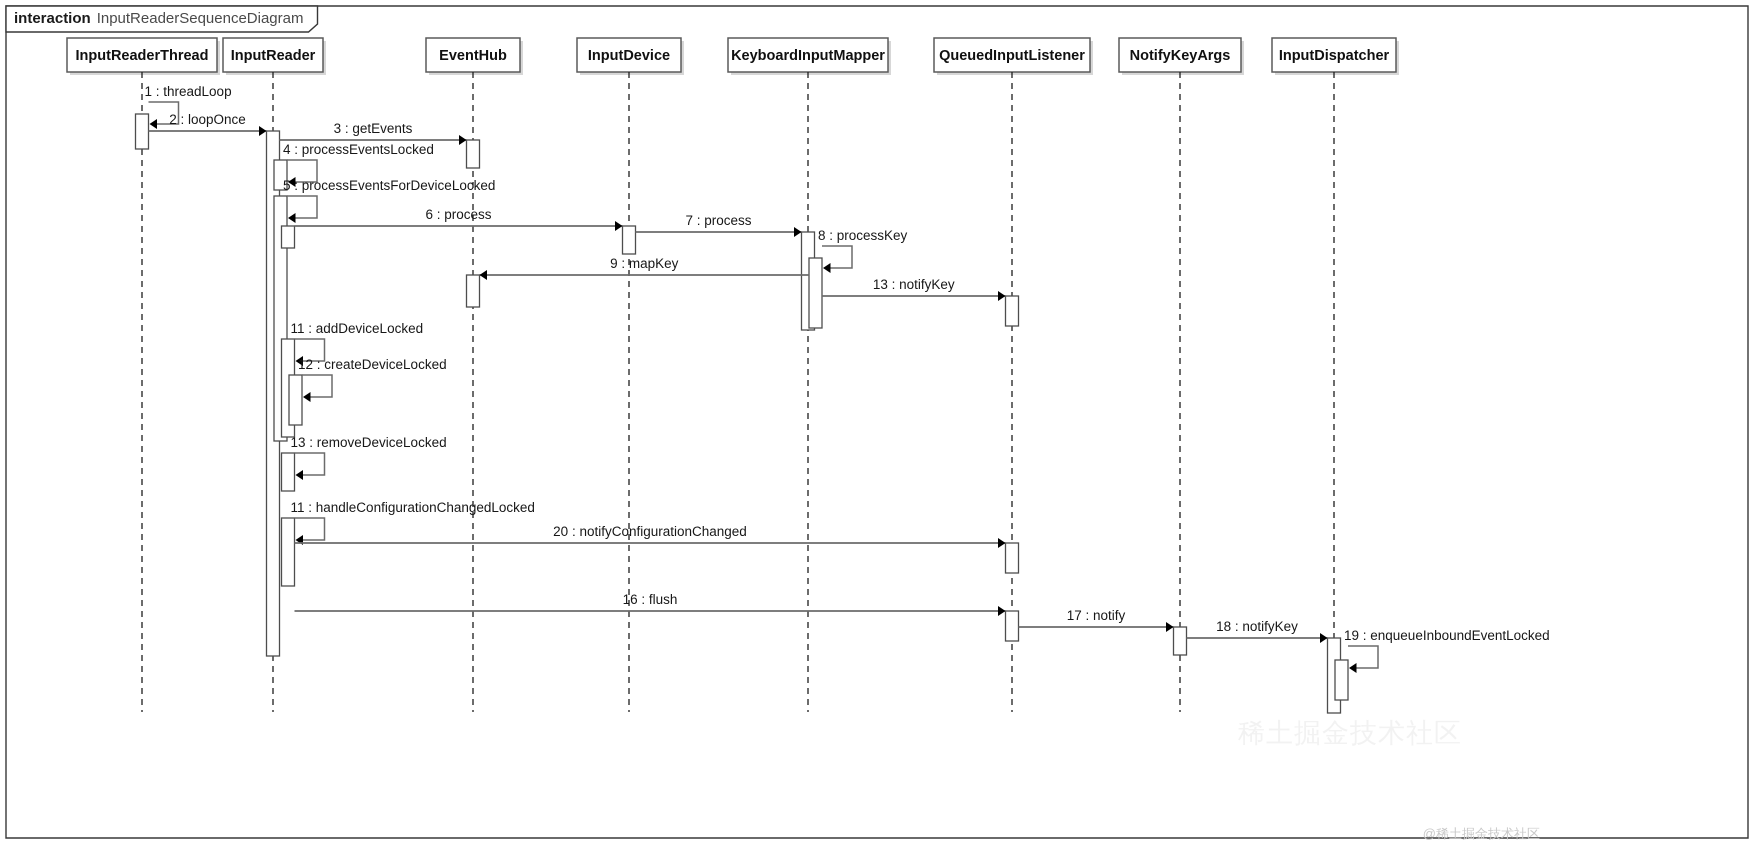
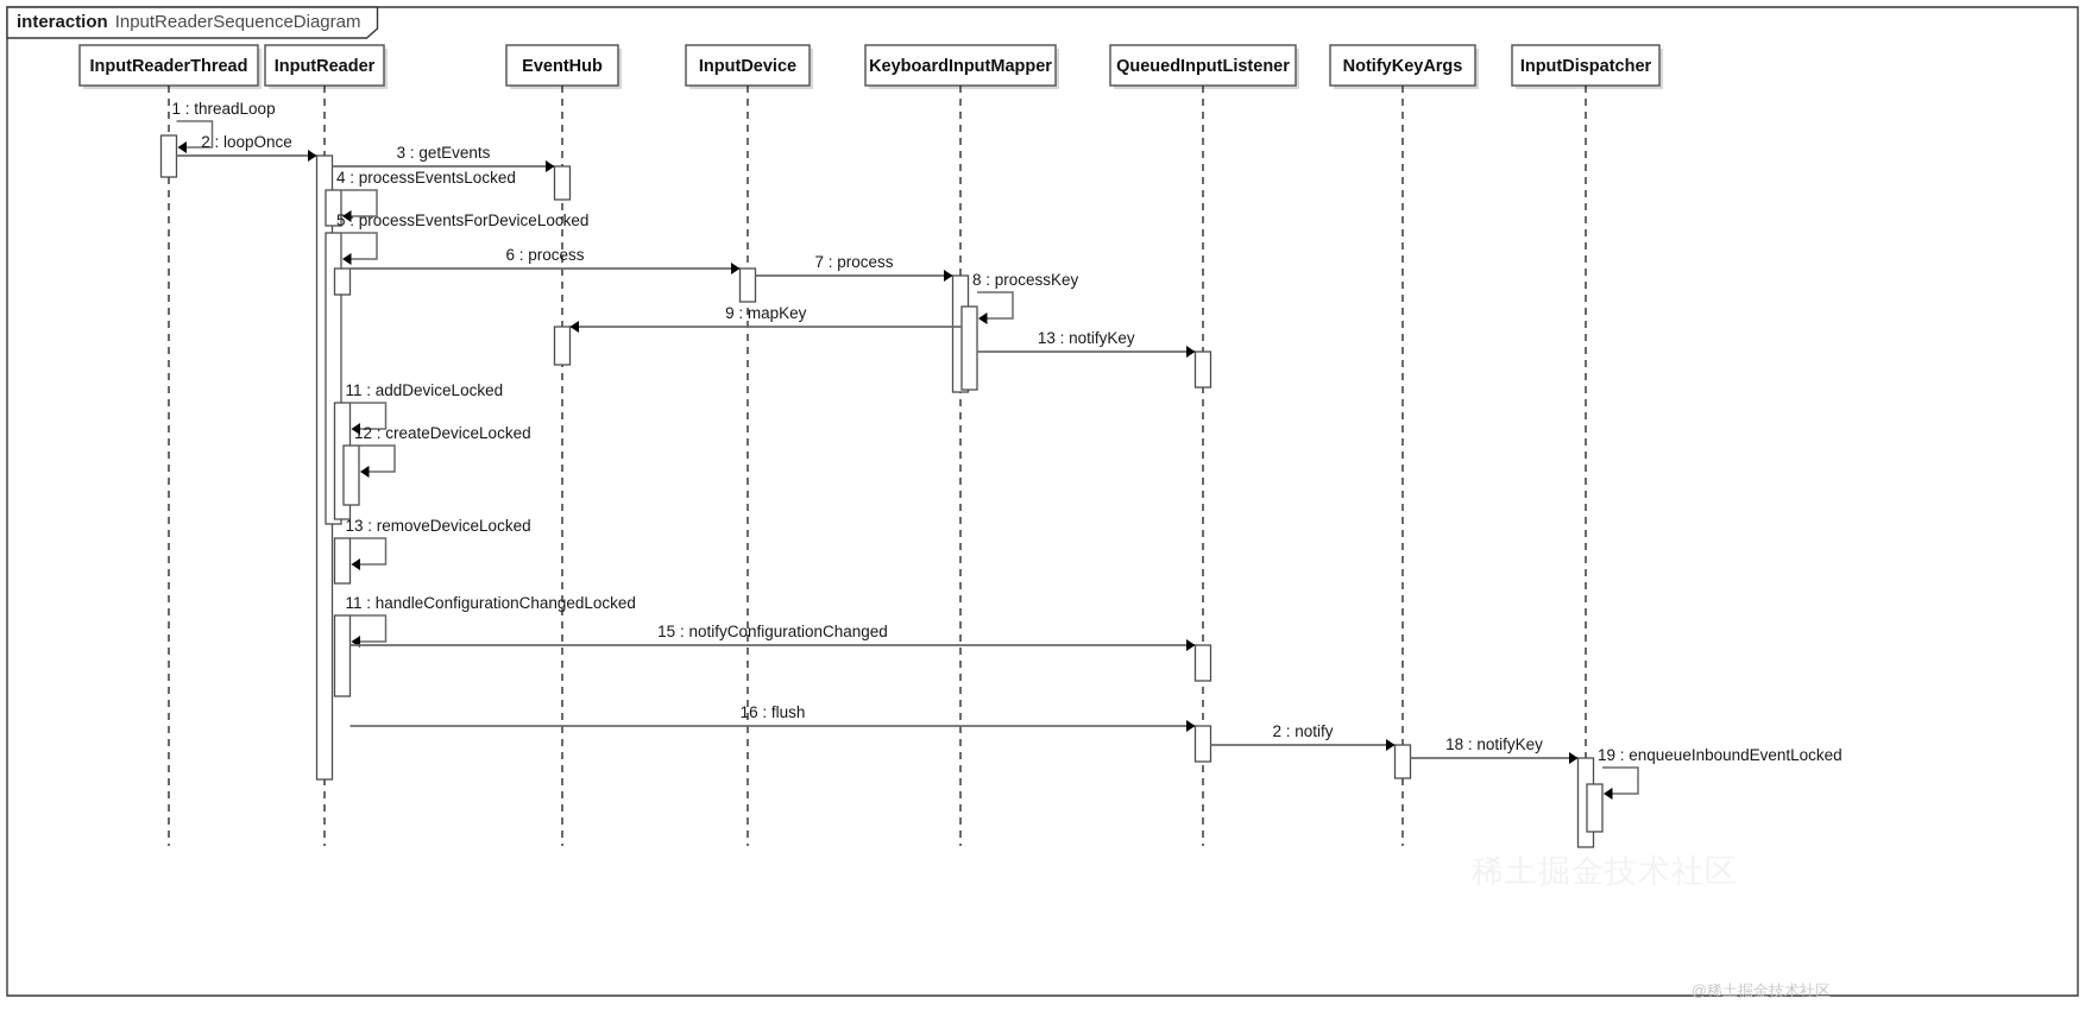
  interaction
  InputReaderSequenceDiagram
  InputReaderThread
  InputReader
  EventHub
  InputDevice
  KeyboardInputMapper
  QueuedInputListener
  NotifyKeyArgs
  InputDispatcher
  1 : threadLoop
  2 : loopOnce
  3 : getEvents
  4 : processEventsLocked
  5 : processEventsForDeviceLocked
  6 : process
  7 : process
  8 : processKey
  9 : mapKey
  13 : notifyKey
  11 : addDeviceLocked
  12 : createDeviceLocked
  13 : removeDeviceLocked
  11 : handleConfigurationChangedLocked
- 20 : notifyConfigurationChanged
+ 15 : notifyConfigurationChanged
  16 : flush
- 17 : notify
+ 2 : notify
  18 : notifyKey
  19 : enqueueInboundEventLocked
  @稀土掘金技术社区
